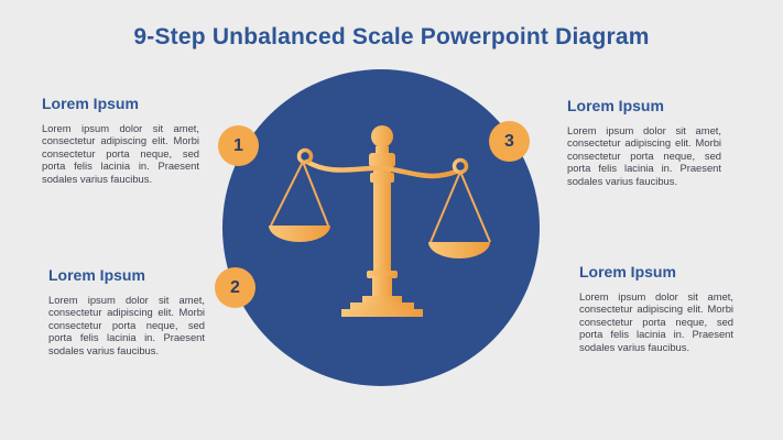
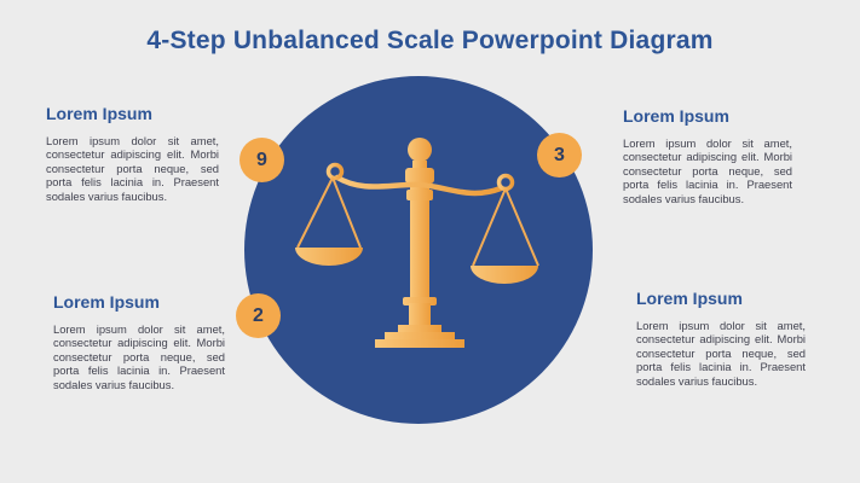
- 9-Step Unbalanced Scale Powerpoint Diagram
+ 4-Step Unbalanced Scale Powerpoint Diagram
- 1
+ 9
  2
  3
  Lorem Ipsum
  Lorem ipsum dolor sit amet, consectetur adipiscing elit. Morbi consectetur porta neque, sed porta felis lacinia in. Praesent sodales varius faucibus.
  Lorem Ipsum
  Lorem ipsum dolor sit amet, consectetur adipiscing elit. Morbi consectetur porta neque, sed porta felis lacinia in. Praesent sodales varius faucibus.
  Lorem Ipsum
  Lorem ipsum dolor sit amet, consectetur adipiscing elit. Morbi consectetur porta neque, sed porta felis lacinia in. Praesent sodales varius faucibus.
  Lorem Ipsum
  Lorem ipsum dolor sit amet, consectetur adipiscing elit. Morbi consectetur porta neque, sed porta felis lacinia in. Praesent sodales varius faucibus.
